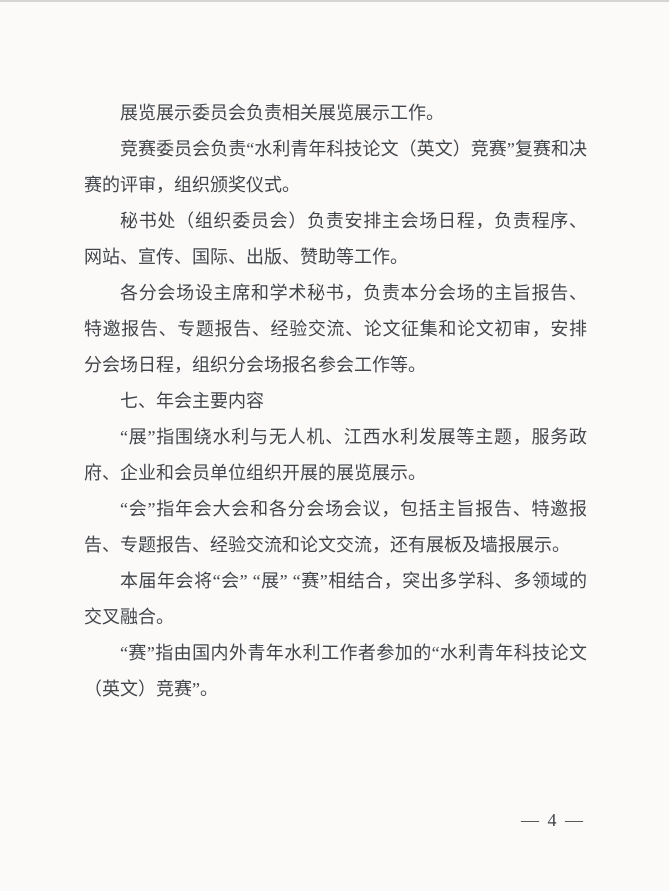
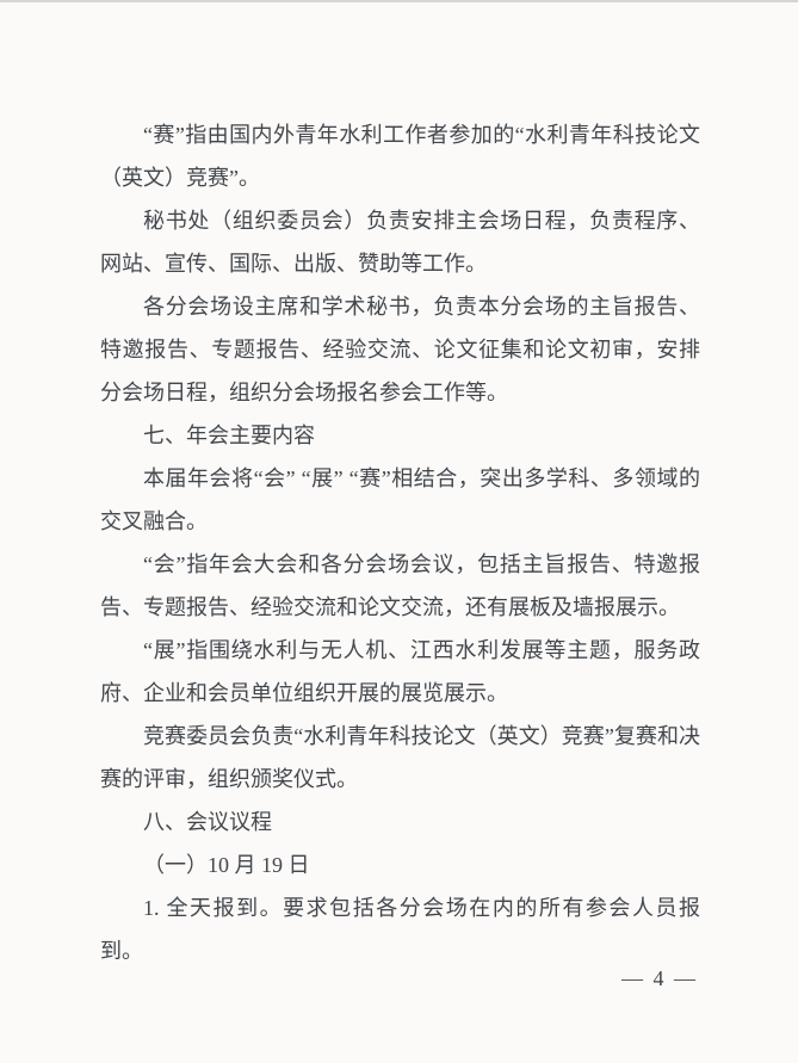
- 展览展示委员会负责相关展览展示工作。
- 竞赛委员会负责“水利青年科技论文（英文）竞赛”复赛和决赛的评审，组织颁奖仪式。
+ “赛”指由国内外青年水利工作者参加的“水利青年科技论文（英文）竞赛”。
  秘书处（组织委员会）负责安排主会场日程，负责程序、网站、宣传、国际、出版、赞助等工作。
  各分会场设主席和学术秘书，负责本分会场的主旨报告、特邀报告、专题报告、经验交流、论文征集和论文初审，安排分会场日程，组织分会场报名参会工作等。
  七、年会主要内容
- “展”指围绕水利与无人机、江西水利发展等主题，服务政府、企业和会员单位组织开展的展览展示。
+ 本届年会将“会” “展” “赛”相结合，突出多学科、多领域的交叉融合。
  “会”指年会大会和各分会场会议，包括主旨报告、特邀报告、专题报告、经验交流和论文交流，还有展板及墙报展示。
- 本届年会将“会” “展” “赛”相结合，突出多学科、多领域的交叉融合。
+ “展”指围绕水利与无人机、江西水利发展等主题，服务政府、企业和会员单位组织开展的展览展示。
- “赛”指由国内外青年水利工作者参加的“水利青年科技论文（英文）竞赛”。
+ 竞赛委员会负责“水利青年科技论文（英文）竞赛”复赛和决赛的评审，组织颁奖仪式。
+ 八、会议议程
+ （一）10 月 19 日
+ 1. 全天报到。要求包括各分会场在内的所有参会人员报到。
  — 4 —
